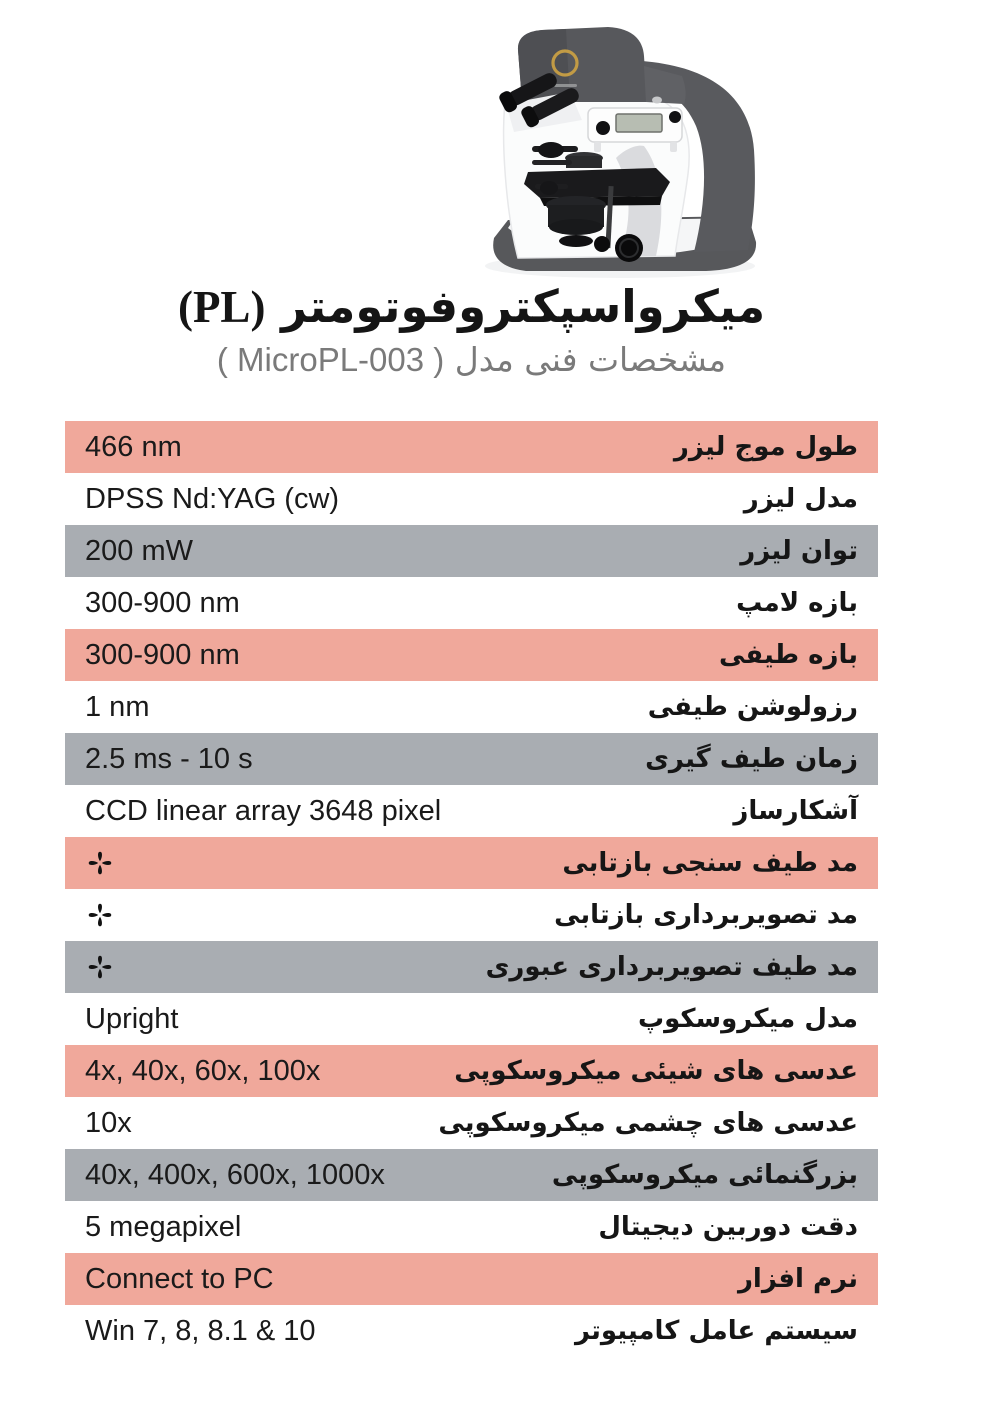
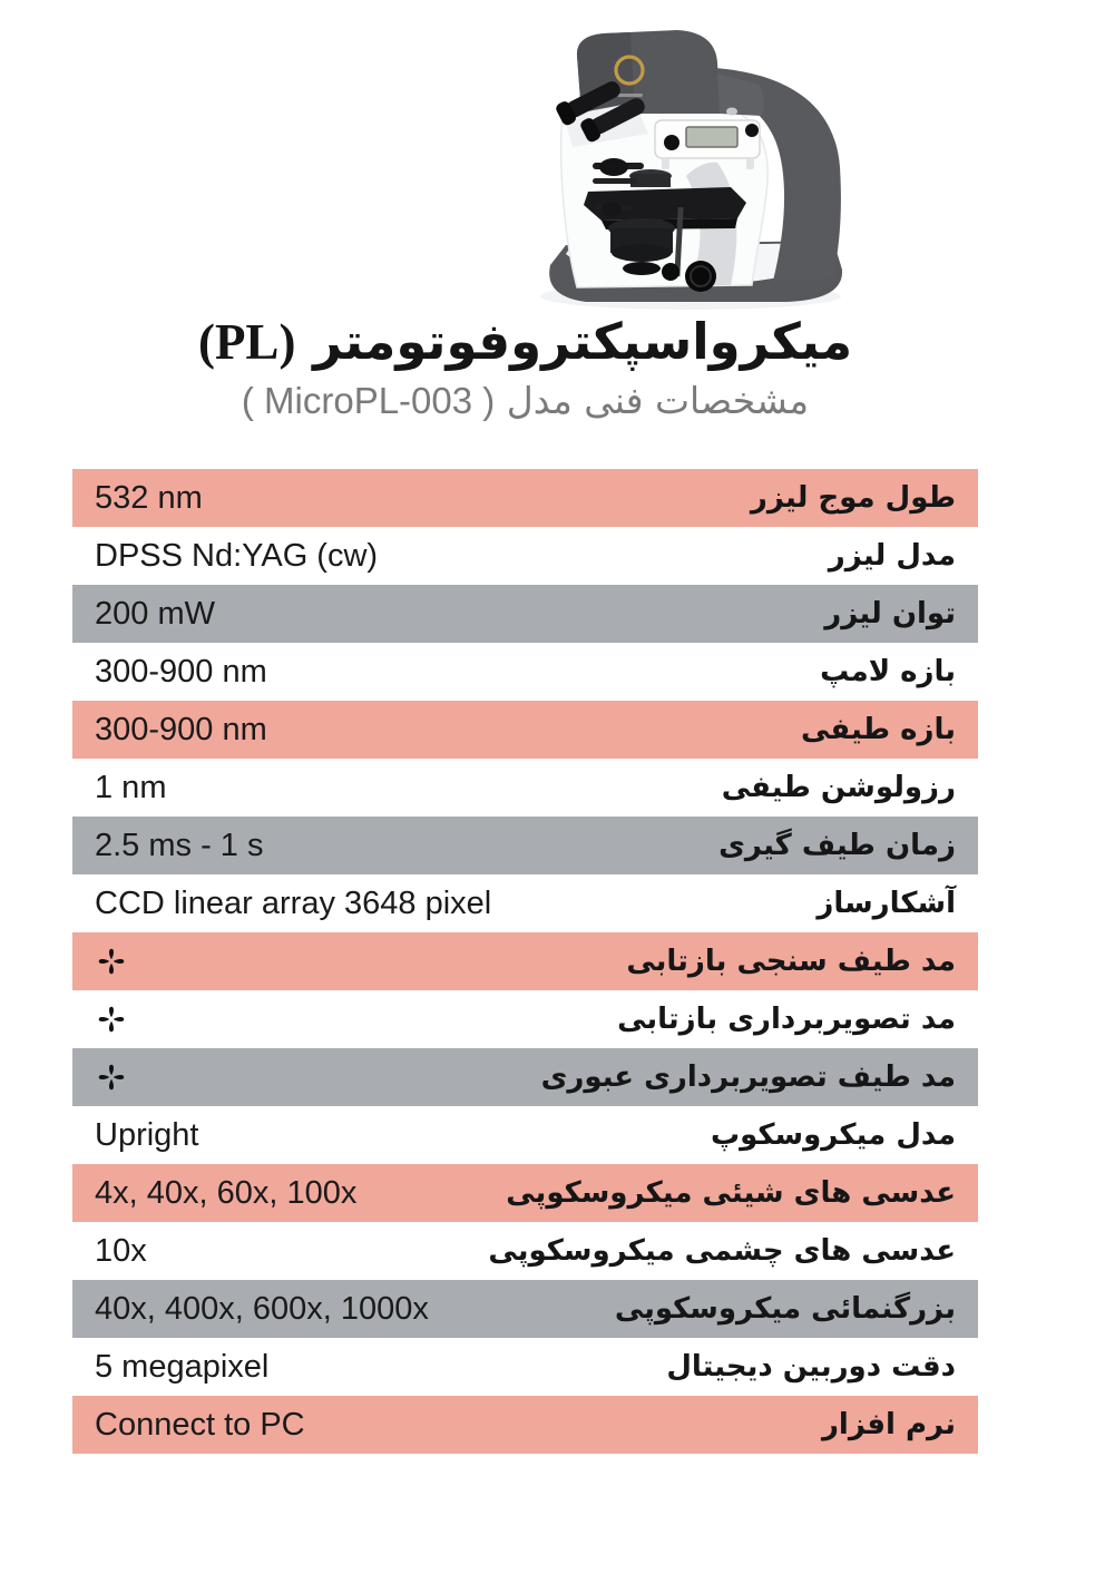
  میکرواسپکتروفوتومتر (PL)
  مشخصات فنی مدل ( MicroPL-003 )
- 466 nm
+ 532 nm
  طول موج لیزر
  DPSS Nd:YAG (cw)
  مدل لیزر
  200 mW
  توان لیزر
  300-900 nm
  بازه لامپ
  300-900 nm
  بازه طیفی
  1 nm
  رزولوشن طیفی
- 2.5 ms - 10 s
+ 2.5 ms - 1 s
  زمان طیف گیری
  CCD linear array 3648 pixel
  آشکارساز
  مد طیف سنجی بازتابی
  مد تصویربرداری بازتابی
  مد طیف تصویربرداری عبوری
  Upright
  مدل میکروسکوپ
  4x, 40x, 60x, 100x
  عدسی های شیئی میکروسکوپی
  10x
  عدسی های چشمی میکروسکوپی
  40x, 400x, 600x, 1000x
  بزرگنمائی میکروسکوپی
  5 megapixel
  دقت دوربین دیجیتال
  Connect to PC
  نرم افزار
- Win 7, 8, 8.1 & 10
- سیستم عامل کامپیوتر
